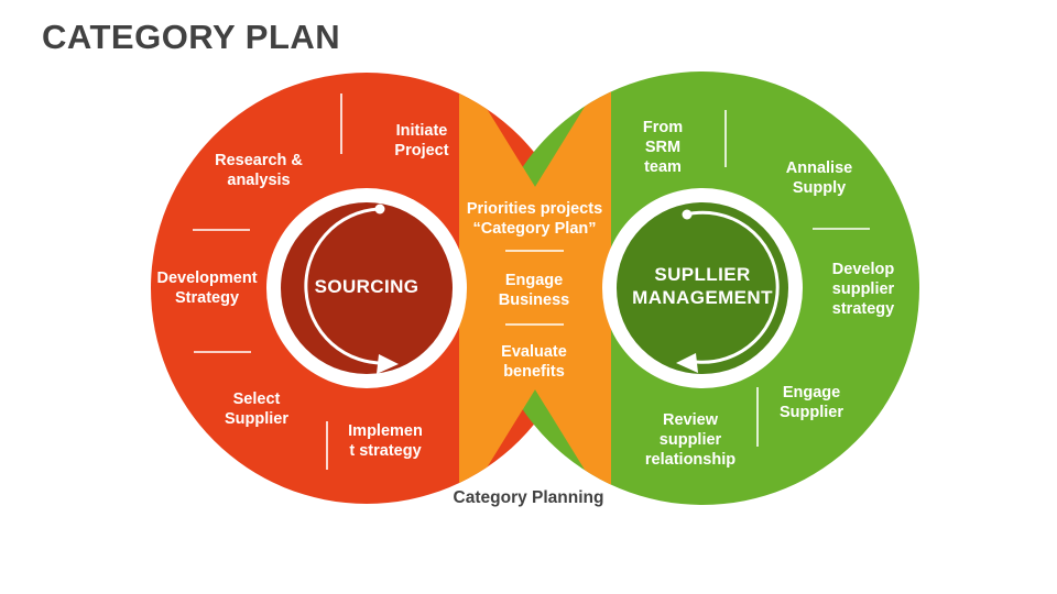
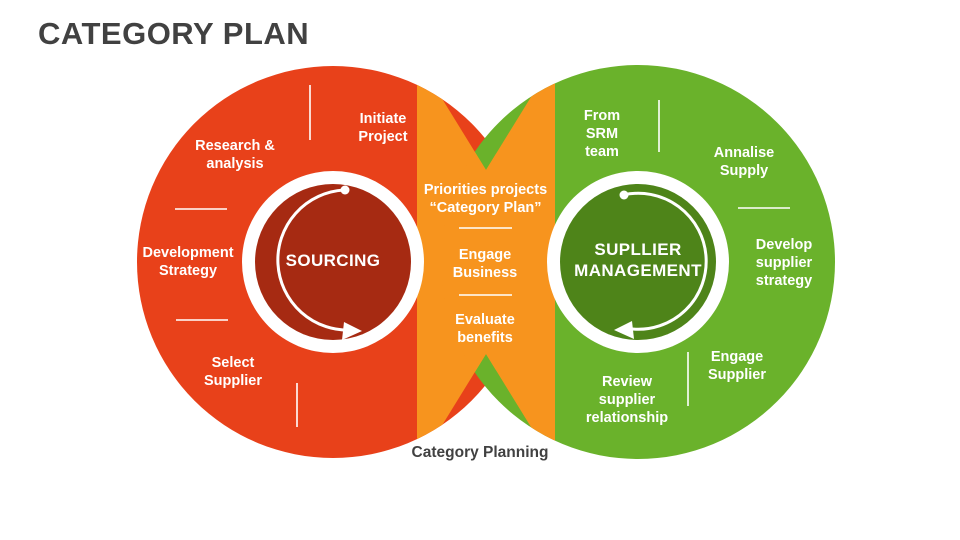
  CATEGORY PLAN
  Research &
  analysis
  Initiate
  Project
  Development
  Strategy
  Select
  Supplier
- Implemen
- t strategy
  Priorities projects
  “Category Plan”
  Engage
  Business
  Evaluate
  benefits
  From
  SRM
  team
  Annalise
  Supply
  Develop
  supplier
  strategy
  Engage
  Supplier
  Review
  supplier
  relationship
  SOURCING
  SUPLLIER
  MANAGEMENT
  Category Planning
